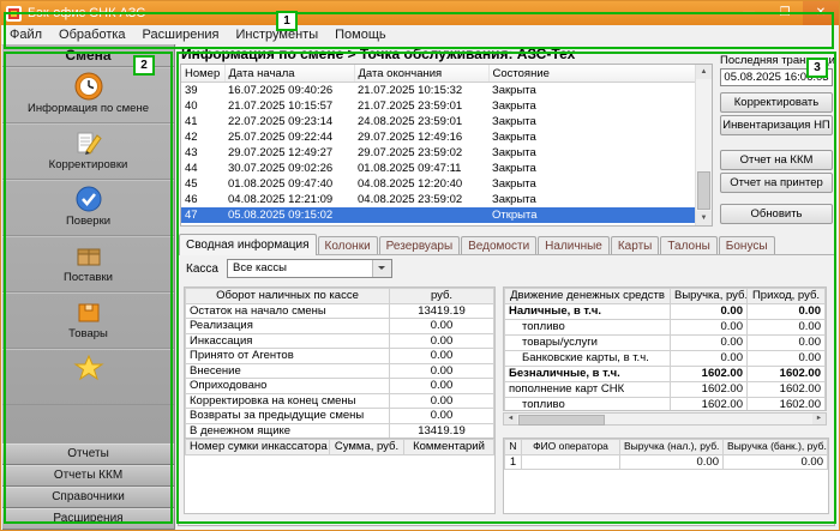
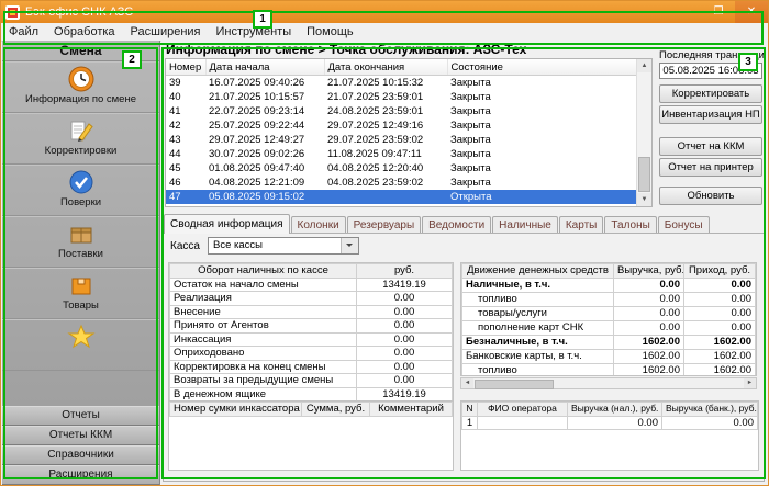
  Бэк-офис СНК АЗС
  —
  ❐
  ✕
  Файл
  Обработка
  Расширения
  Инструменты
  Помощь
  Смена
  Информация по смене
  Корректировки
  Поверки
  Поставки
  Товары
  Отчеты
  Отчеты ККМ
  Справочники
  Расширения
  Информация по смене > Точка обслуживания: АЗС-Тех
  Номер	Дата начала	Дата окончания	Состояние
  39	16.07.2025 09:40:26	21.07.2025 10:15:32	Закрыта
  40	21.07.2025 10:15:57	21.07.2025 23:59:01	Закрыта
  41	22.07.2025 09:23:14	24.08.2025 23:59:01	Закрыта
  42	25.07.2025 09:22:44	29.07.2025 12:49:16	Закрыта
  43	29.07.2025 12:49:27	29.07.2025 23:59:02	Закрыта
- 44	30.07.2025 09:02:26	01.08.2025 09:47:11	Закрыта
+ 44	30.07.2025 09:02:26	11.08.2025 09:47:11	Закрыта
  45	01.08.2025 09:47:40	04.08.2025 12:20:40	Закрыта
  46	04.08.2025 12:21:09	04.08.2025 23:59:02	Закрыта
  47	05.08.2025 09:15:02		Открыта
  Последняя трани
  05.08.2025 16:0
  Корректировать
  Инвентаризация НП
  Отчет на ККМ
  Отчет на принтер
  Обновить
  Сводная информация Колонки Резервуары Ведомости Наличные Карты Талоны Бонусы
  Касса
  Все кассы
  Оборот наличных по кассе	руб.
  Остаток на начало смены	13419.19
  Реализация	0.00
- Инкассация	0.00
+ Внесение	0.00
  Принято от Агентов	0.00
- Внесение	0.00
+ Инкассация	0.00
  Оприходовано	0.00
  Корректировка на конец смены	0.00
  Возвраты за предыдущие смены	0.00
  В денежном ящике	13419.19
  Движение денежных средств	Выручка, руб.	Приход, руб.
  Наличные, в т.ч.	0.00	0.00
  топливо	0.00	0.00
  товары/услуги	0.00	0.00
- Банковские карты, в т.ч.	0.00	0.00
+ пополнение карт СНК	0.00	0.00
  Безналичные, в т.ч.	1602.00	1602.00
- пополнение карт СНК	1602.00	1602.00
+ Банковские карты, в т.ч.	1602.00	1602.00
  топливо	1602.00	1602.00
  Номер сумки инкассатора	Сумма, руб.	Комментарий
  N	ФИО оператора	Выручка (нал.), руб.	Выручка (банк.), руб.
  1		0.00	0.00
  1
  2
  3
